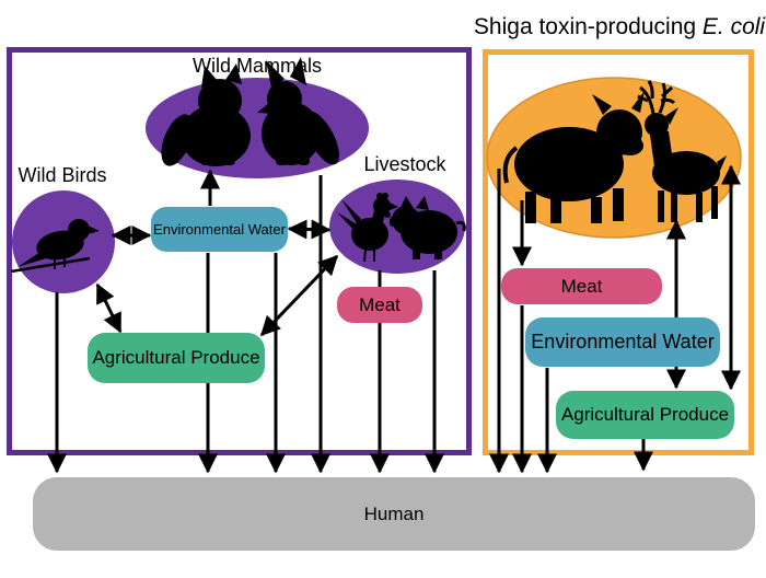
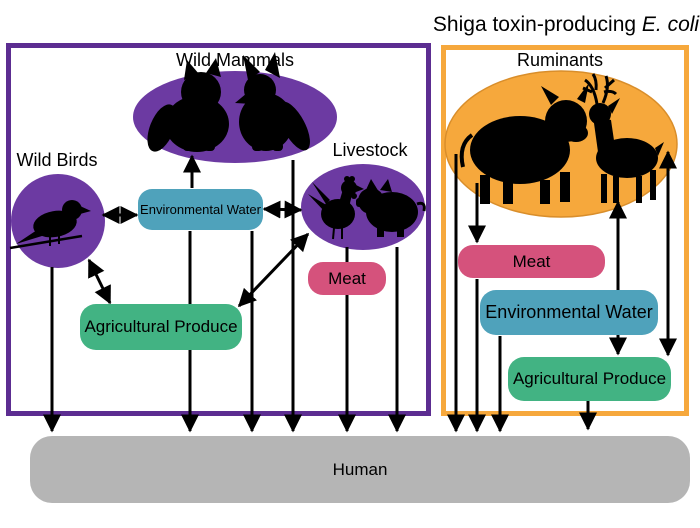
  Shiga toxin-producing E. coli
  Wild Mammals
  Wild Birds
  Livestock
+ Ruminants
  Environmental Water
  Meat
  Agricultural Produce
  Meat
  Environmental Water
  Agricultural Produce
  Human
